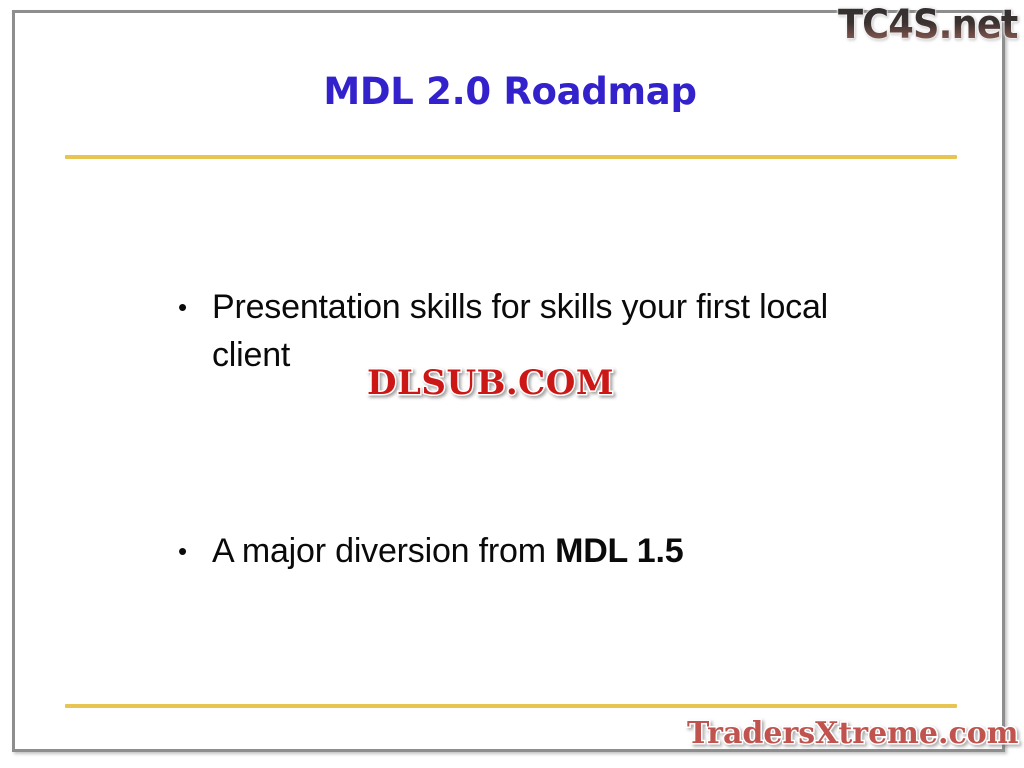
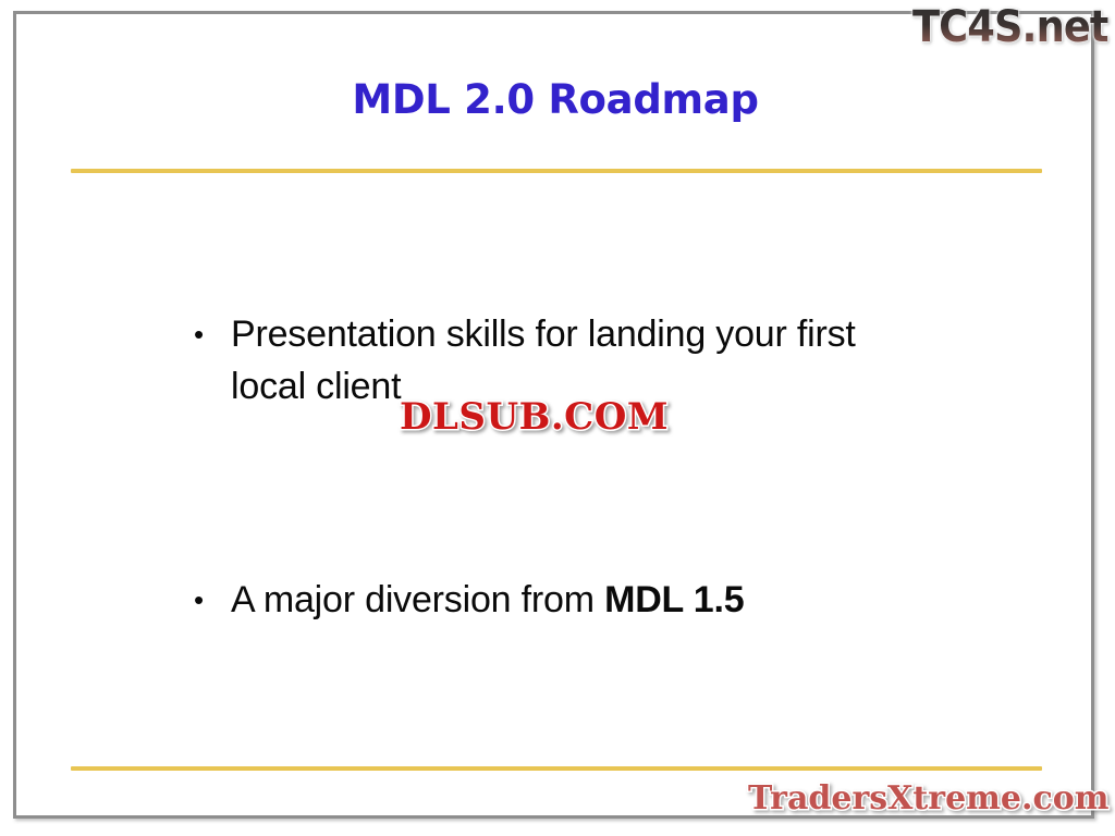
  MDL 2.0 Roadmap
  •
- Presentation skills for skills your first local client
+ Presentation skills for landing your first local client
  •
  A major diversion from MDL 1.5
  TC4S.net
  DLSUB.COM
  TradersXtreme.com
